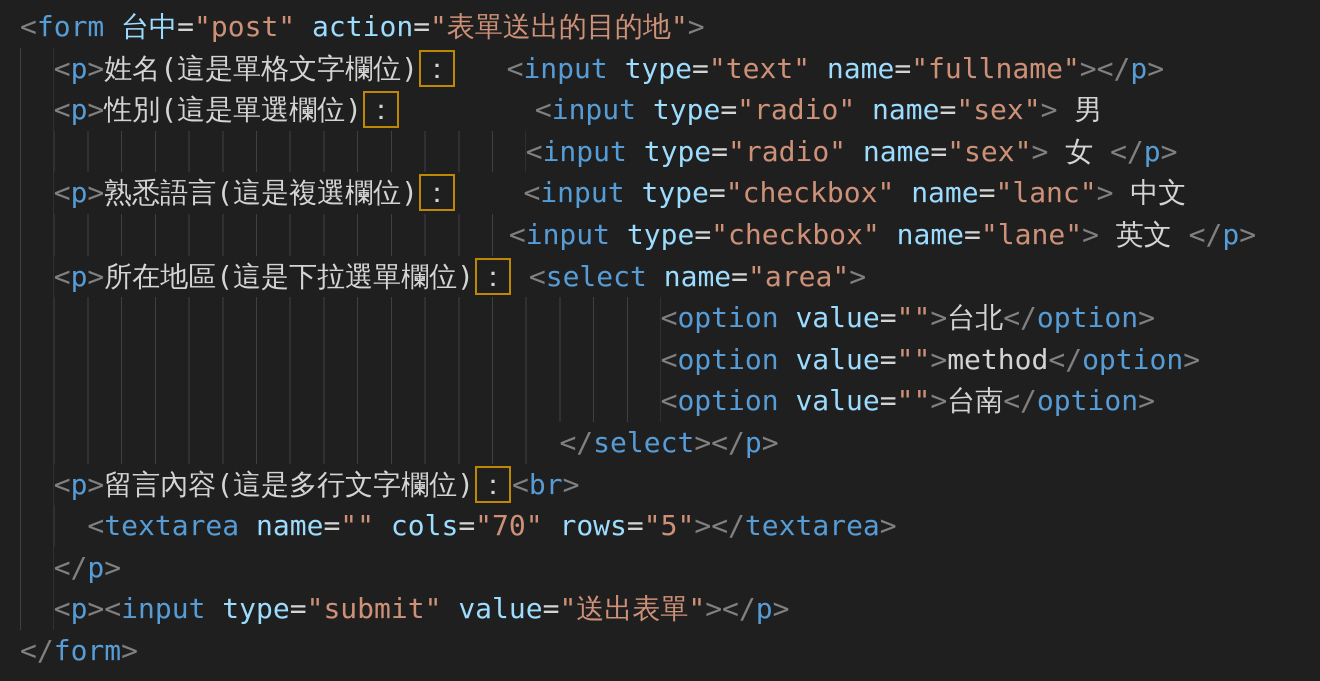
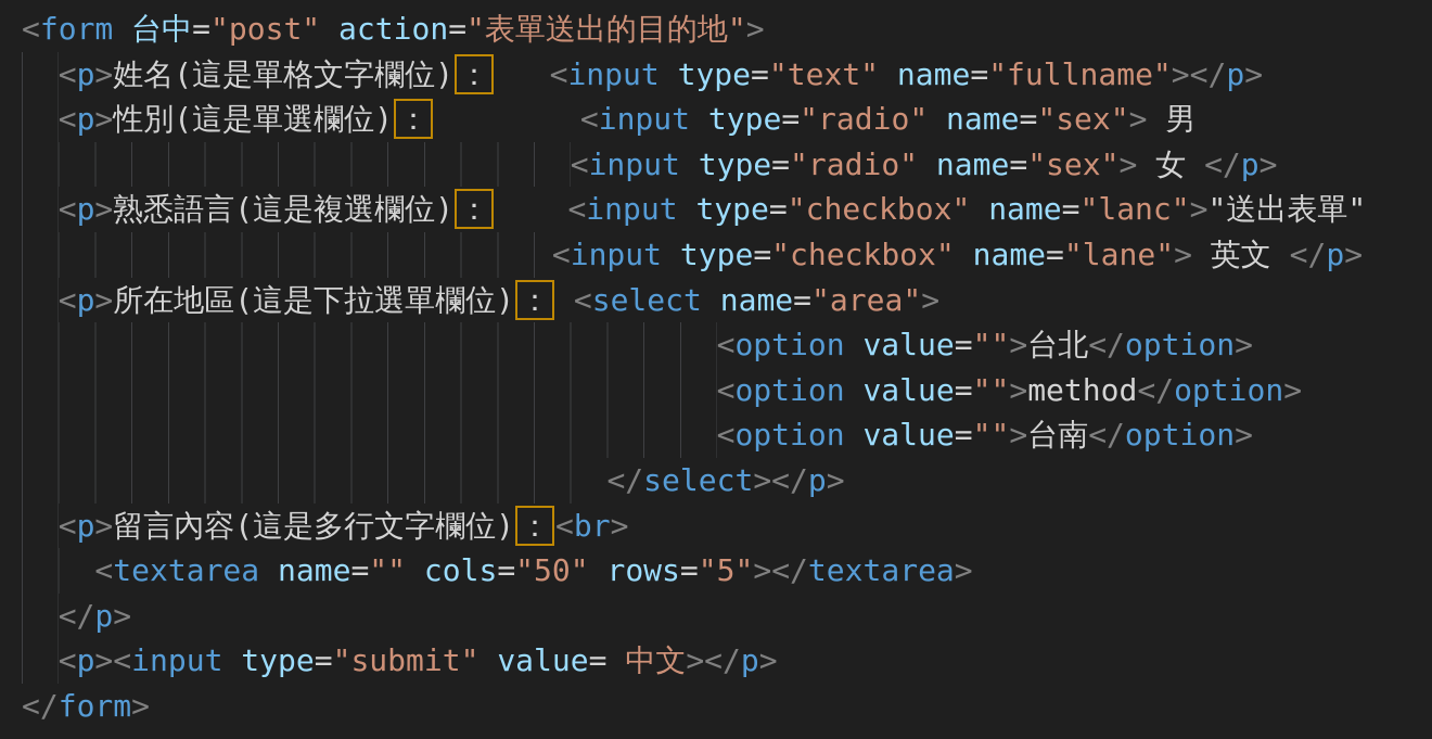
  <form 台中="post" action="表單送出的目的地">
  <p>姓名(這是單格文字欄位) ： <input type="text" name="fullname"></p>
  <p>性別(這是單選欄位) ： <input type="radio" name="sex"> 男
  <input type="radio" name="sex"> 女 </p>
- <p>熟悉語言(這是複選欄位) ： <input type="checkbox" name="lanc"> 中文
+ <p>熟悉語言(這是複選欄位) ： <input type="checkbox" name="lanc">"送出表單"
  <input type="checkbox" name="lane"> 英文 </p>
  <p>所在地區(這是下拉選單欄位) ： <select name="area">
  <option value="">台北</option>
  <option value="">method</option>
  <option value="">台南</option>
  </select></p>
  <p>留言內容(這是多行文字欄位) ： <br>
- <textarea name="" cols="70" rows="5"></textarea>
+ <textarea name="" cols="50" rows="5"></textarea>
  </p>
- <p><input type="submit" value="送出表單"></p>
+ <p><input type="submit" value= 中文></p>
  </form>
